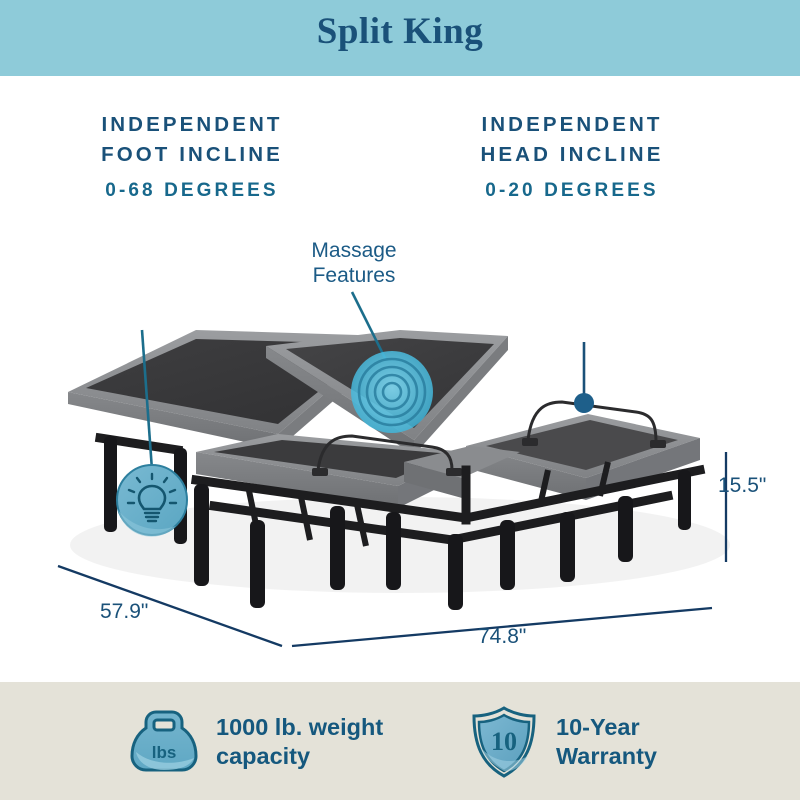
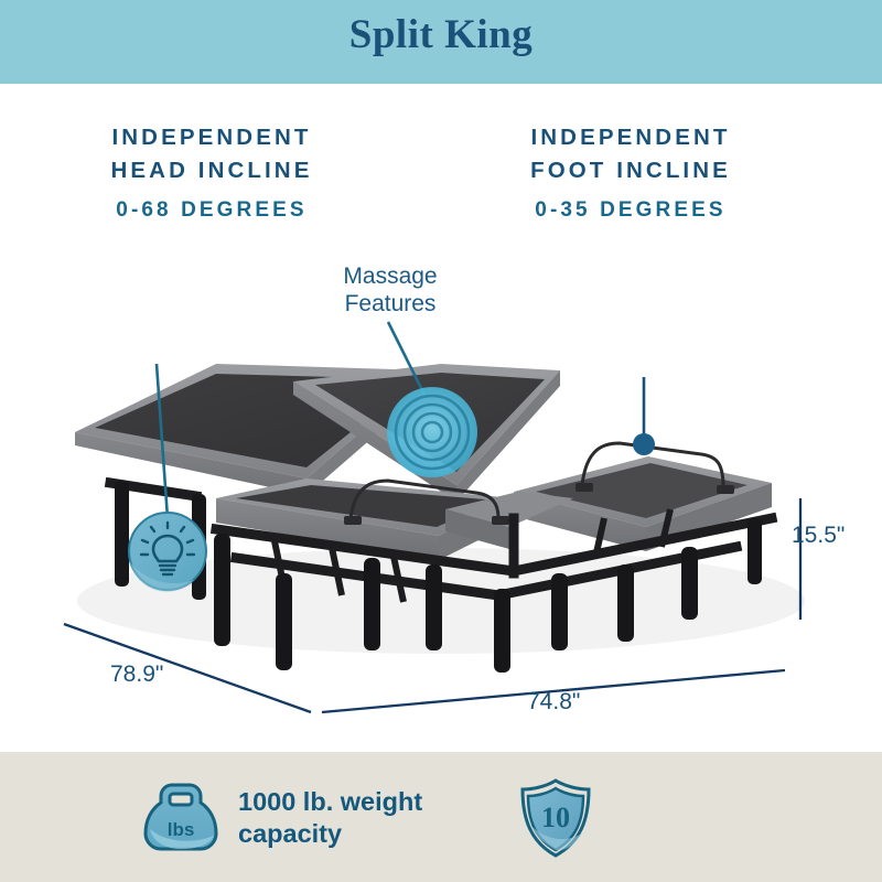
  Split King
  INDEPENDENT
- FOOT INCLINE
+ HEAD INCLINE
  0-68 DEGREES
  INDEPENDENT
- HEAD INCLINE
+ FOOT INCLINE
- 0-20 DEGREES
+ 0-35 DEGREES
  Massage
  Features
- 57.9"
+ 78.9"
  74.8"
  15.5"
  lbs
  1000 lb. weight
  capacity
  10
- 10-Year
- Warranty
